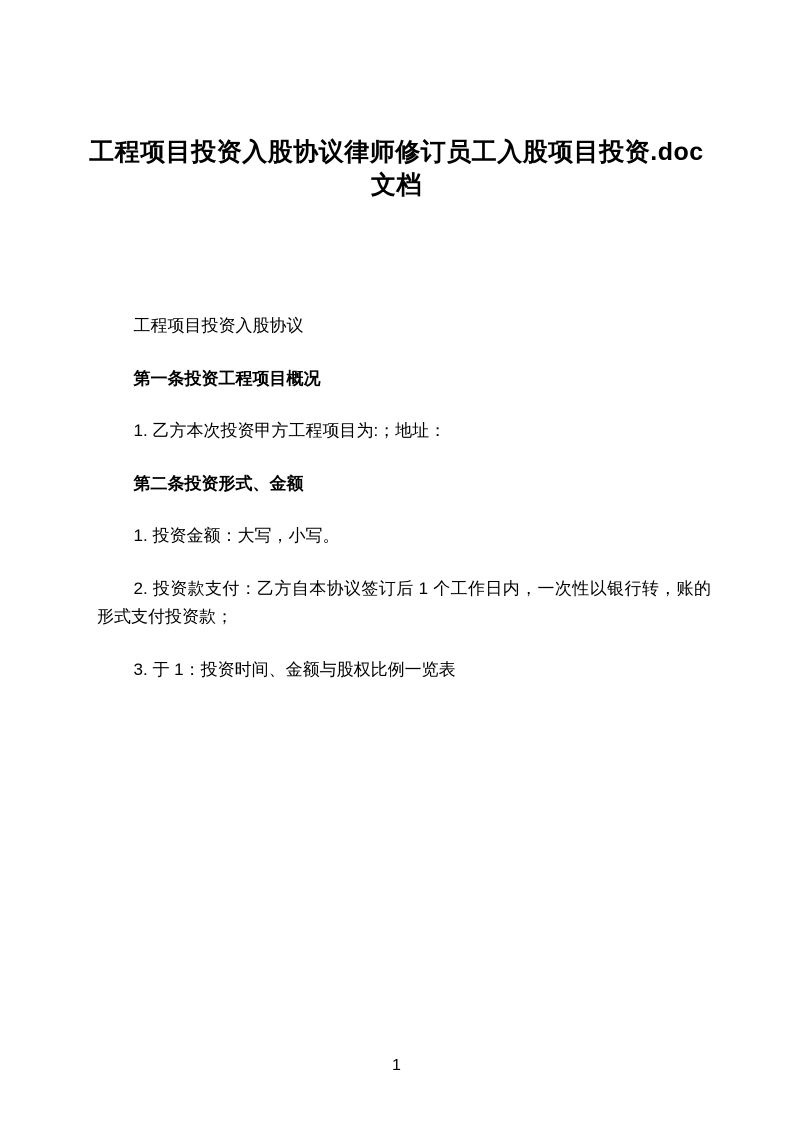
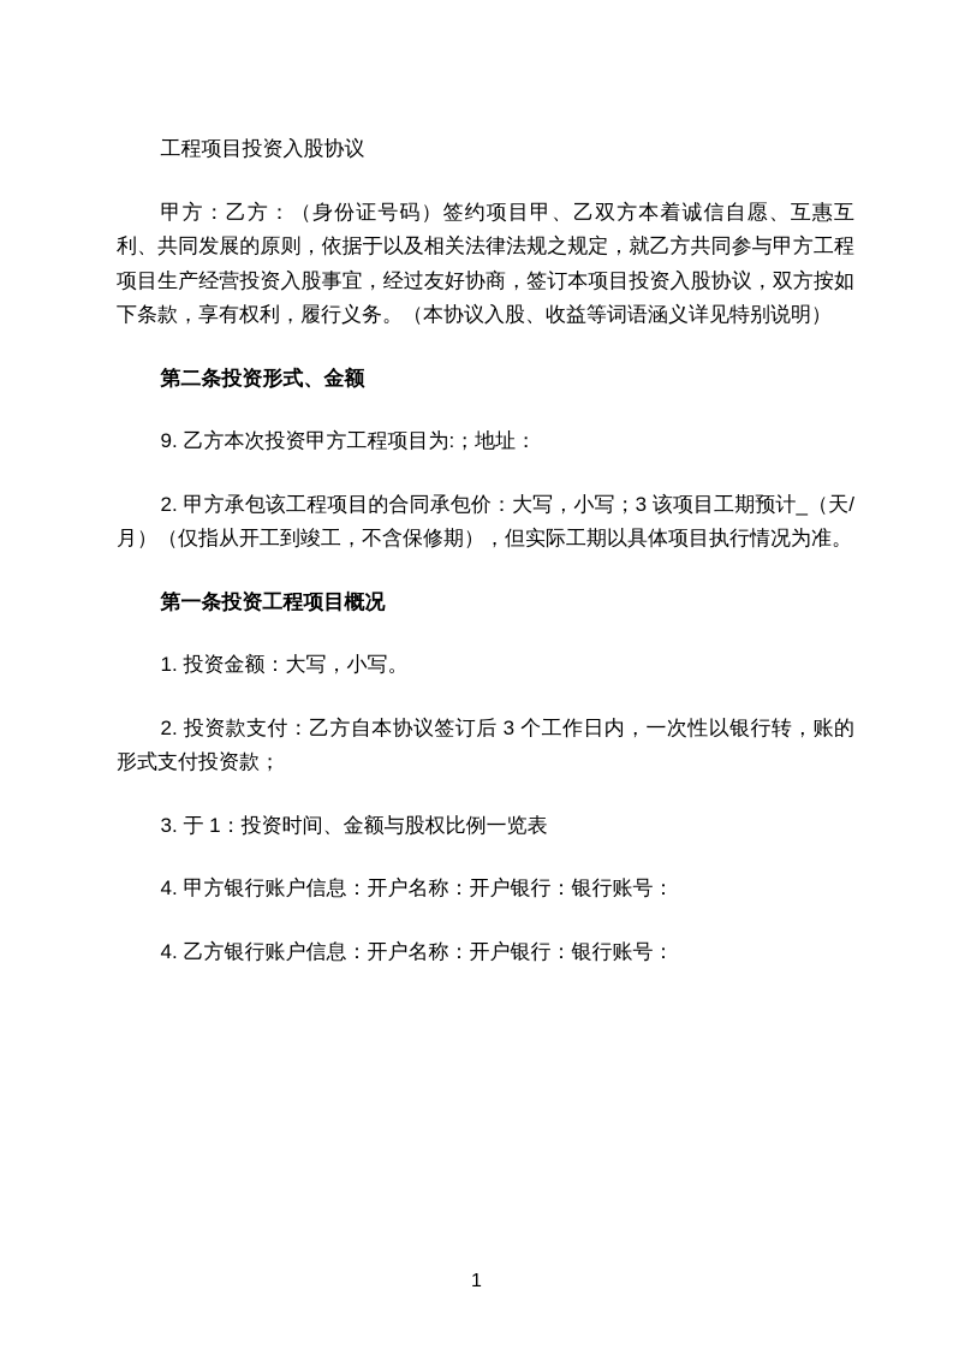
- 工程项目投资入股协议律师修订员工入股项目投资.doc
- 文档
  工程项目投资入股协议
+ 甲方：乙方：（身份证号码）签约项目甲、乙双方本着诚信自愿、互惠互利、共同发展的原则，依据于以及相关法律法规之规定，就乙方共同参与甲方工程项目生产经营投资入股事宜，经过友好协商，签订本项目投资入股协议，双方按如下条款，享有权利，履行义务。（本协议入股、收益等词语涵义详见特别说明）
- 第一条投资工程项目概况
+ 第二条投资形式、金额
- 1. 乙方本次投资甲方工程项目为:；地址：
+ 9. 乙方本次投资甲方工程项目为:；地址：
+ 2. 甲方承包该工程项目的合同承包价：大写，小写；3 该项目工期预计_（天/月）（仅指从开工到竣工，不含保修期），但实际工期以具体项目执行情况为准。
- 第二条投资形式、金额
+ 第一条投资工程项目概况
  1. 投资金额：大写，小写。
- 2. 投资款支付：乙方自本协议签订后 1 个工作日内，一次性以银行转，账的形式支付投资款；
+ 2. 投资款支付：乙方自本协议签订后 3 个工作日内，一次性以银行转，账的形式支付投资款；
  3. 于 1：投资时间、金额与股权比例一览表
+ 4. 甲方银行账户信息：开户名称：开户银行：银行账号：
+ 4. 乙方银行账户信息：开户名称：开户银行：银行账号：
  1
